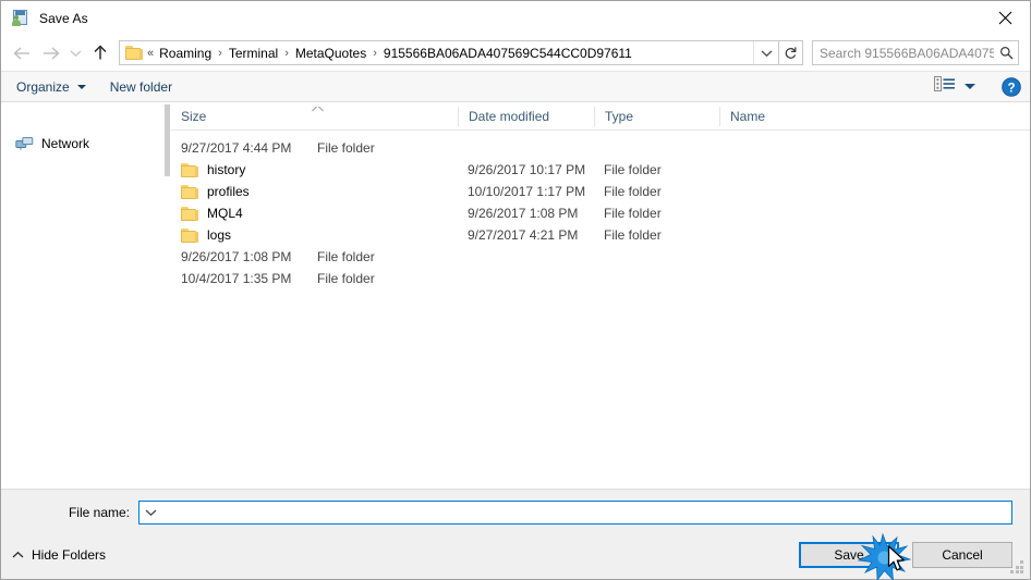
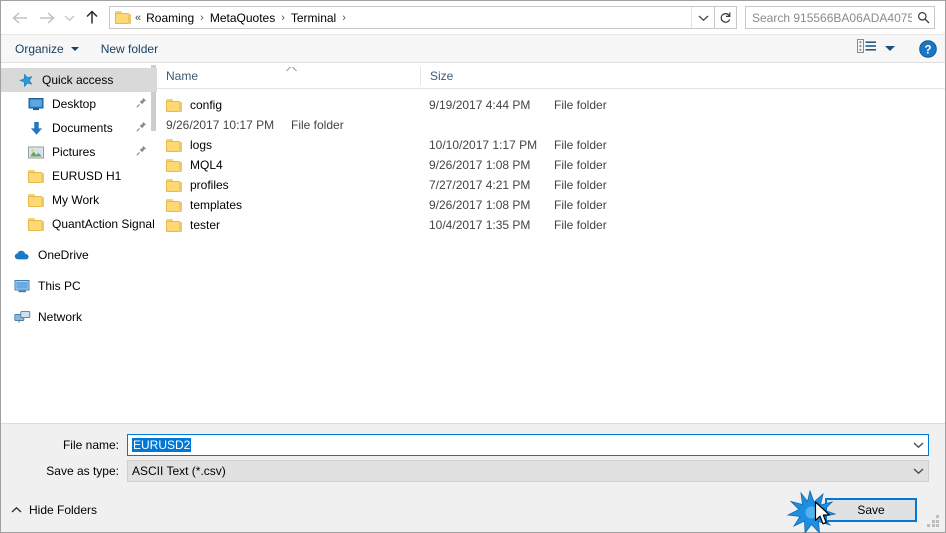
- Save As
  «
  Roaming
  ›
- Terminal
+ MetaQuotes
  ›
- MetaQuotes
+ Terminal
  ›
- 915566BA06ADA407569C544CC0D97611
  Search 915566BA06ADA4075
  Organize
  New folder
  ?
+ Quick access
+ Desktop
+ Documents
+ Pictures
+ EURUSD H1
+ My Work
+ QuantAction Signal
+ OneDrive
+ This PC
  Network
- Size
+ Name
- Date modified
- Type
- Name
+ Size
+ config
- 9/27/2017 4:44 PM
+ 9/19/2017 4:44 PM
  File folder
- history
  9/26/2017 10:17 PM
  File folder
- profiles
+ logs
  10/10/2017 1:17 PM
  File folder
  MQL4
  9/26/2017 1:08 PM
  File folder
- logs
+ profiles
- 9/27/2017 4:21 PM
+ 7/27/2017 4:21 PM
  File folder
+ templates
  9/26/2017 1:08 PM
  File folder
+ tester
  10/4/2017 1:35 PM
  File folder
  File name:
+ EURUSD2
+ Save as type:
+ ASCII Text (*.csv)
  Hide Folders
  Save
- Cancel
